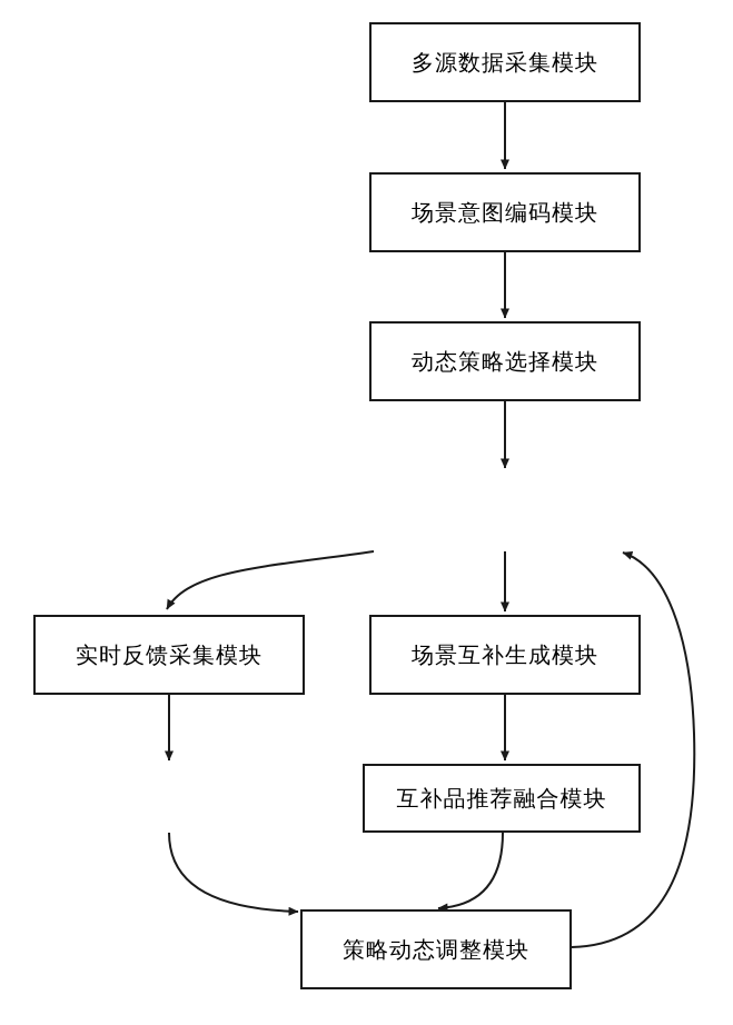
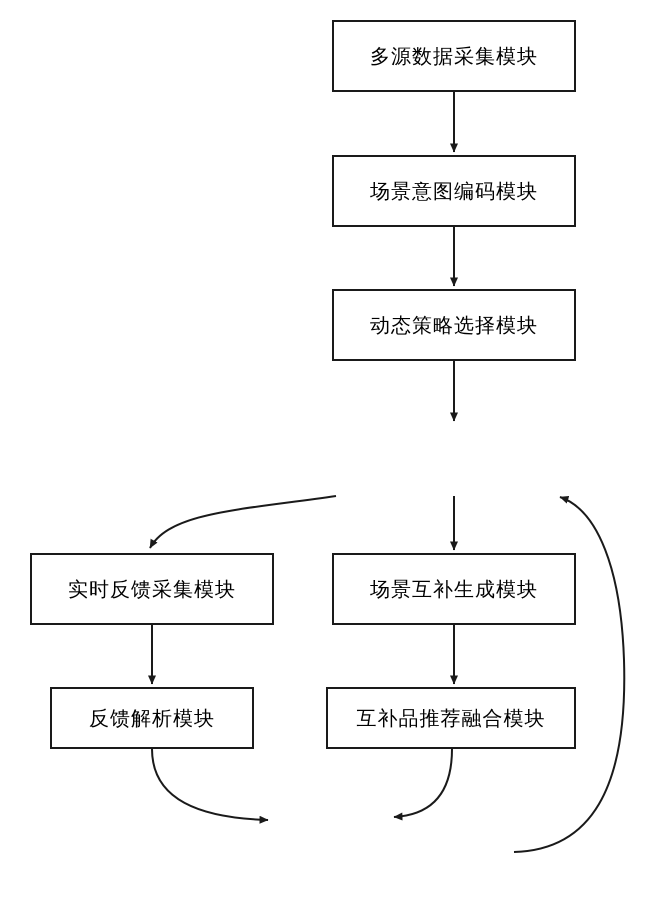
  多源数据采集模块
  场景意图编码模块
  动态策略选择模块
  实时反馈采集模块
  场景互补生成模块
+ 反馈解析模块
  互补品推荐融合模块
- 策略动态调整模块
